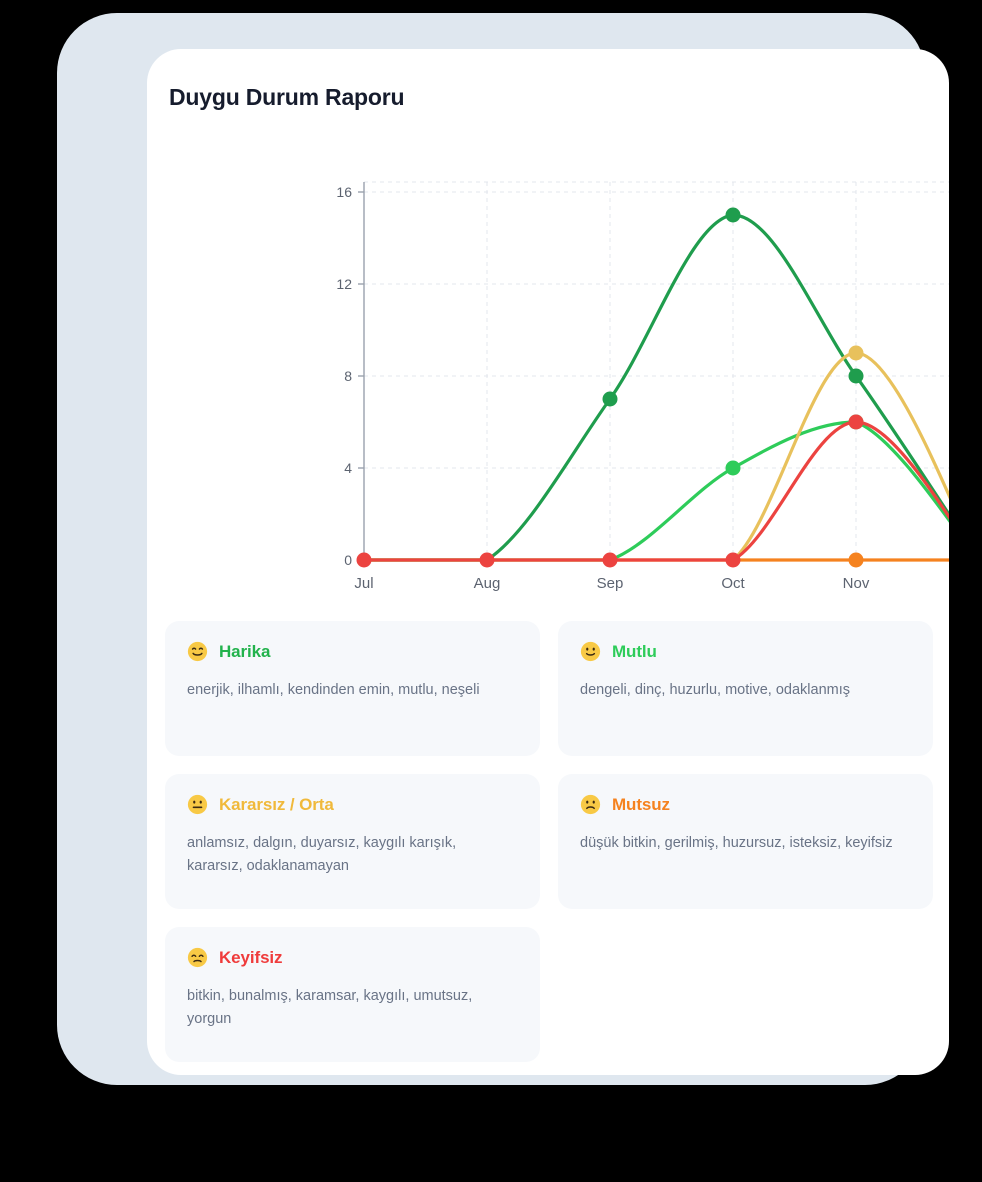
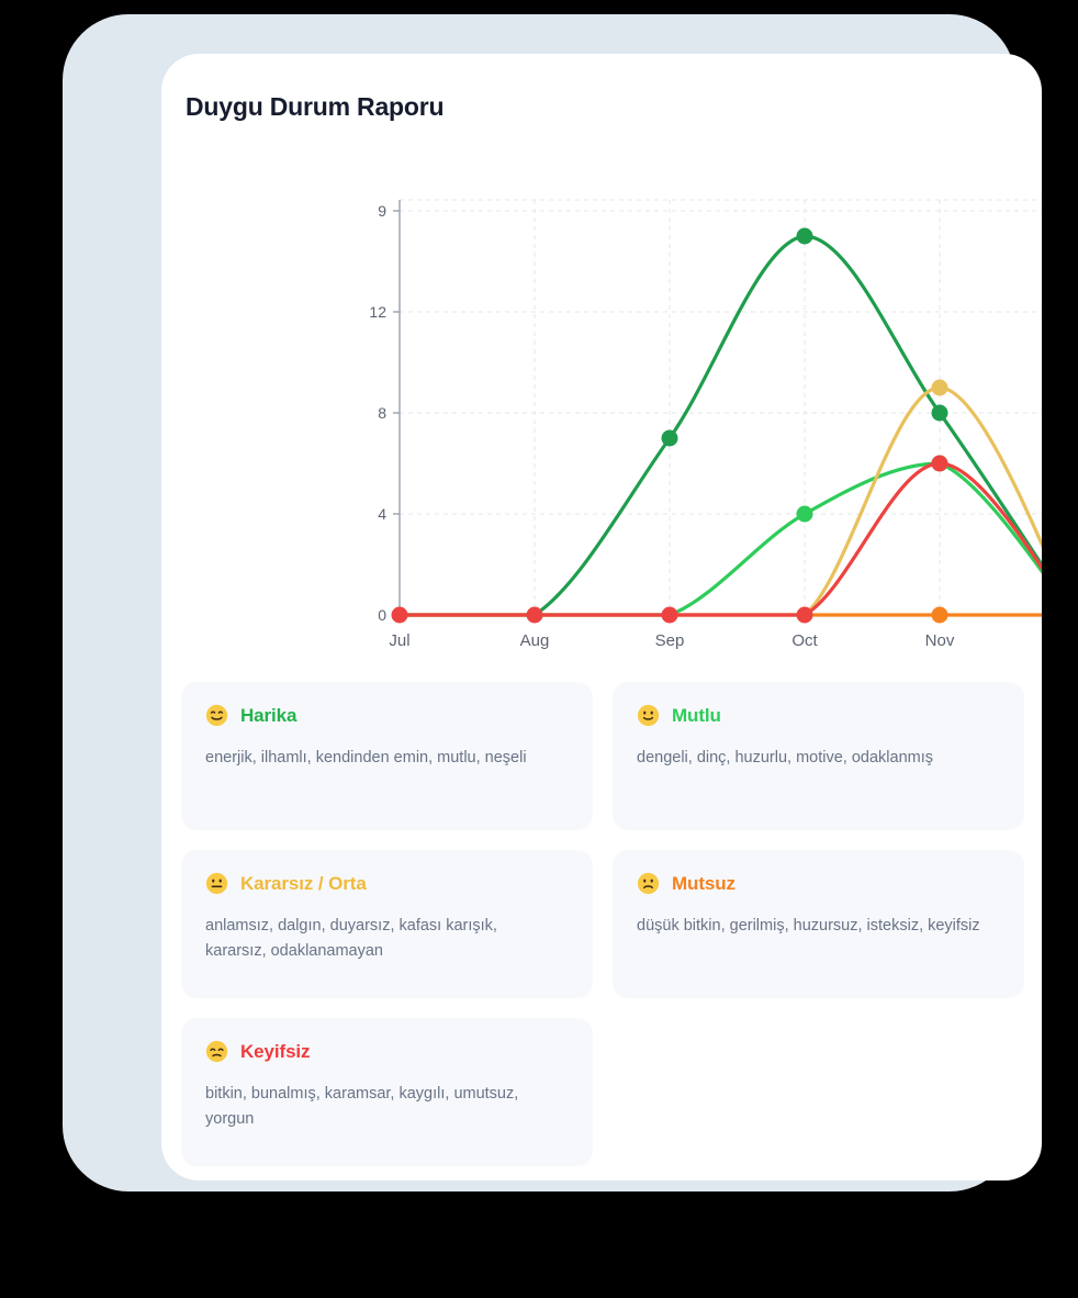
  Duygu Durum Raporu
  0
  4
  8
  12
- 16
+ 9
  Jul
  Aug
  Sep
  Oct
  Nov
  Harika
  enerjik, ilhamlı, kendinden emin, mutlu, neşeli
  Mutlu
  dengeli, dinç, huzurlu, motive, odaklanmış
  Kararsız / Orta
- anlamsız, dalgın, duyarsız, kaygılı karışık, kararsız, odaklanamayan
+ anlamsız, dalgın, duyarsız, kafası karışık, kararsız, odaklanamayan
  Mutsuz
  düşük bitkin, gerilmiş, huzursuz, isteksiz, keyifsiz
  Keyifsiz
  bitkin, bunalmış, karamsar, kaygılı, umutsuz, yorgun
